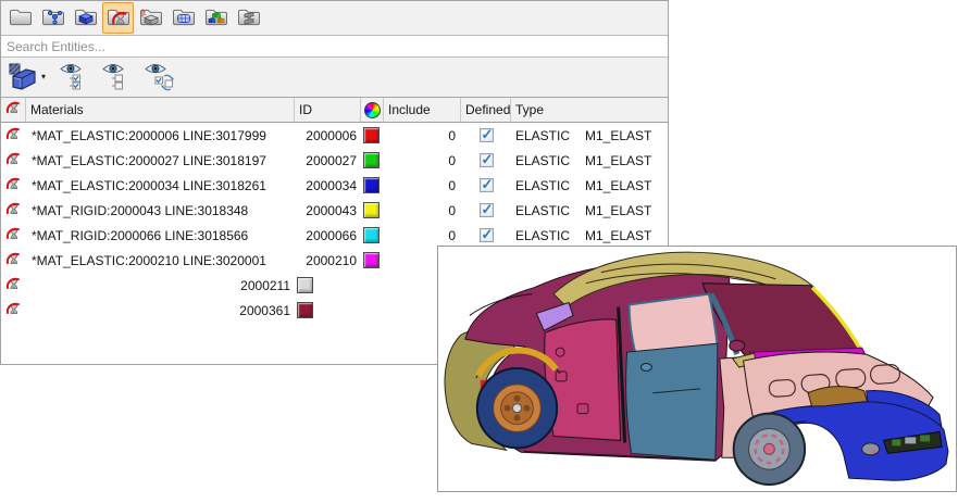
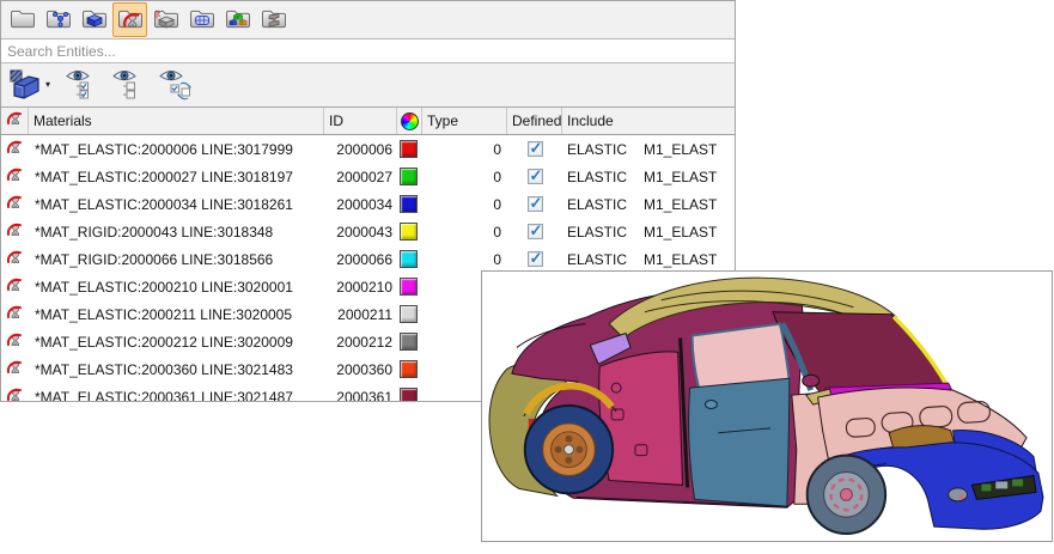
  Search Entities...
  ▾
  Materials
  ID
- Include
+ Type
  Defined
- Type
+ Include
  *MAT_ELASTIC:2000006 LINE:3017999
  2000006
  0
  ELASTIC
  M1_ELAST
  *MAT_ELASTIC:2000027 LINE:3018197
  2000027
  0
  ELASTIC
  M1_ELAST
  *MAT_ELASTIC:2000034 LINE:3018261
  2000034
  0
  ELASTIC
  M1_ELAST
  *MAT_RIGID:2000043 LINE:3018348
  2000043
  0
  ELASTIC
  M1_ELAST
  *MAT_RIGID:2000066 LINE:3018566
  2000066
  0
  ELASTIC
  M1_ELAST
  *MAT_ELASTIC:2000210 LINE:3020001
  2000210
+ *MAT_ELASTIC:2000211 LINE:3020005
  2000211
+ *MAT_ELASTIC:2000212 LINE:3020009
+ 2000212
+ *MAT_ELASTIC:2000360 LINE:3021483
+ 2000360
+ *MAT_ELASTIC:2000361 LINE:3021487
  2000361
